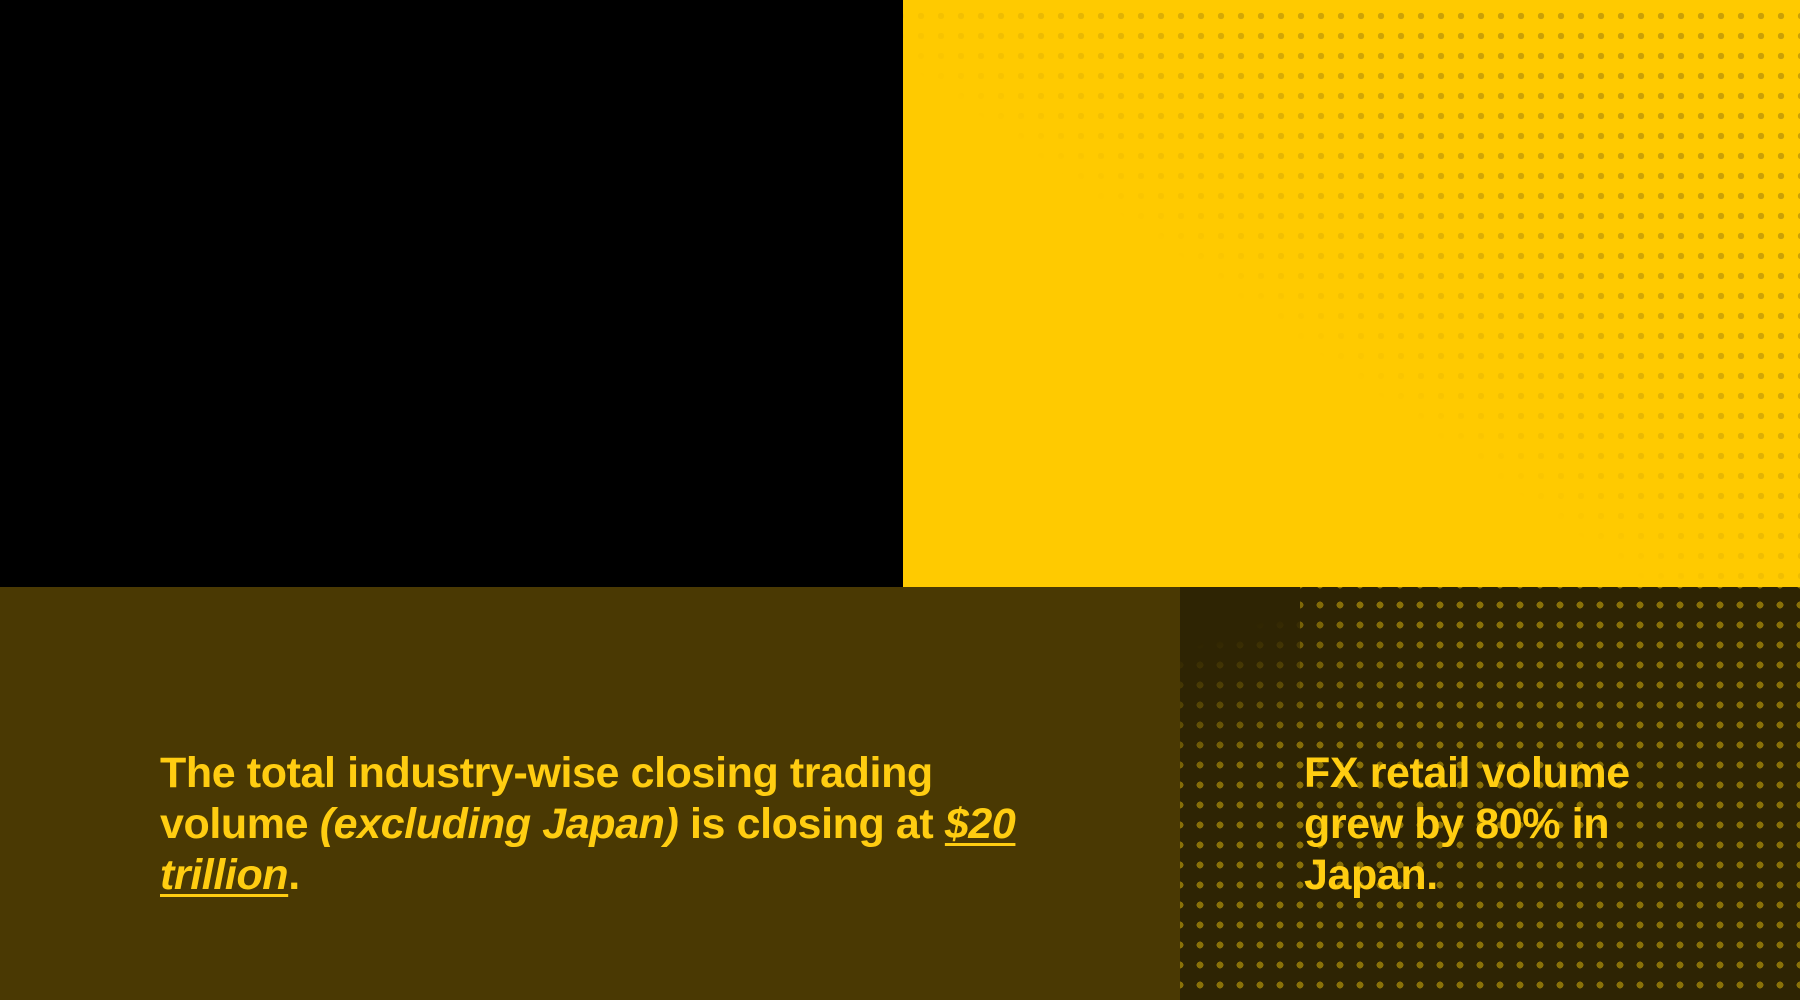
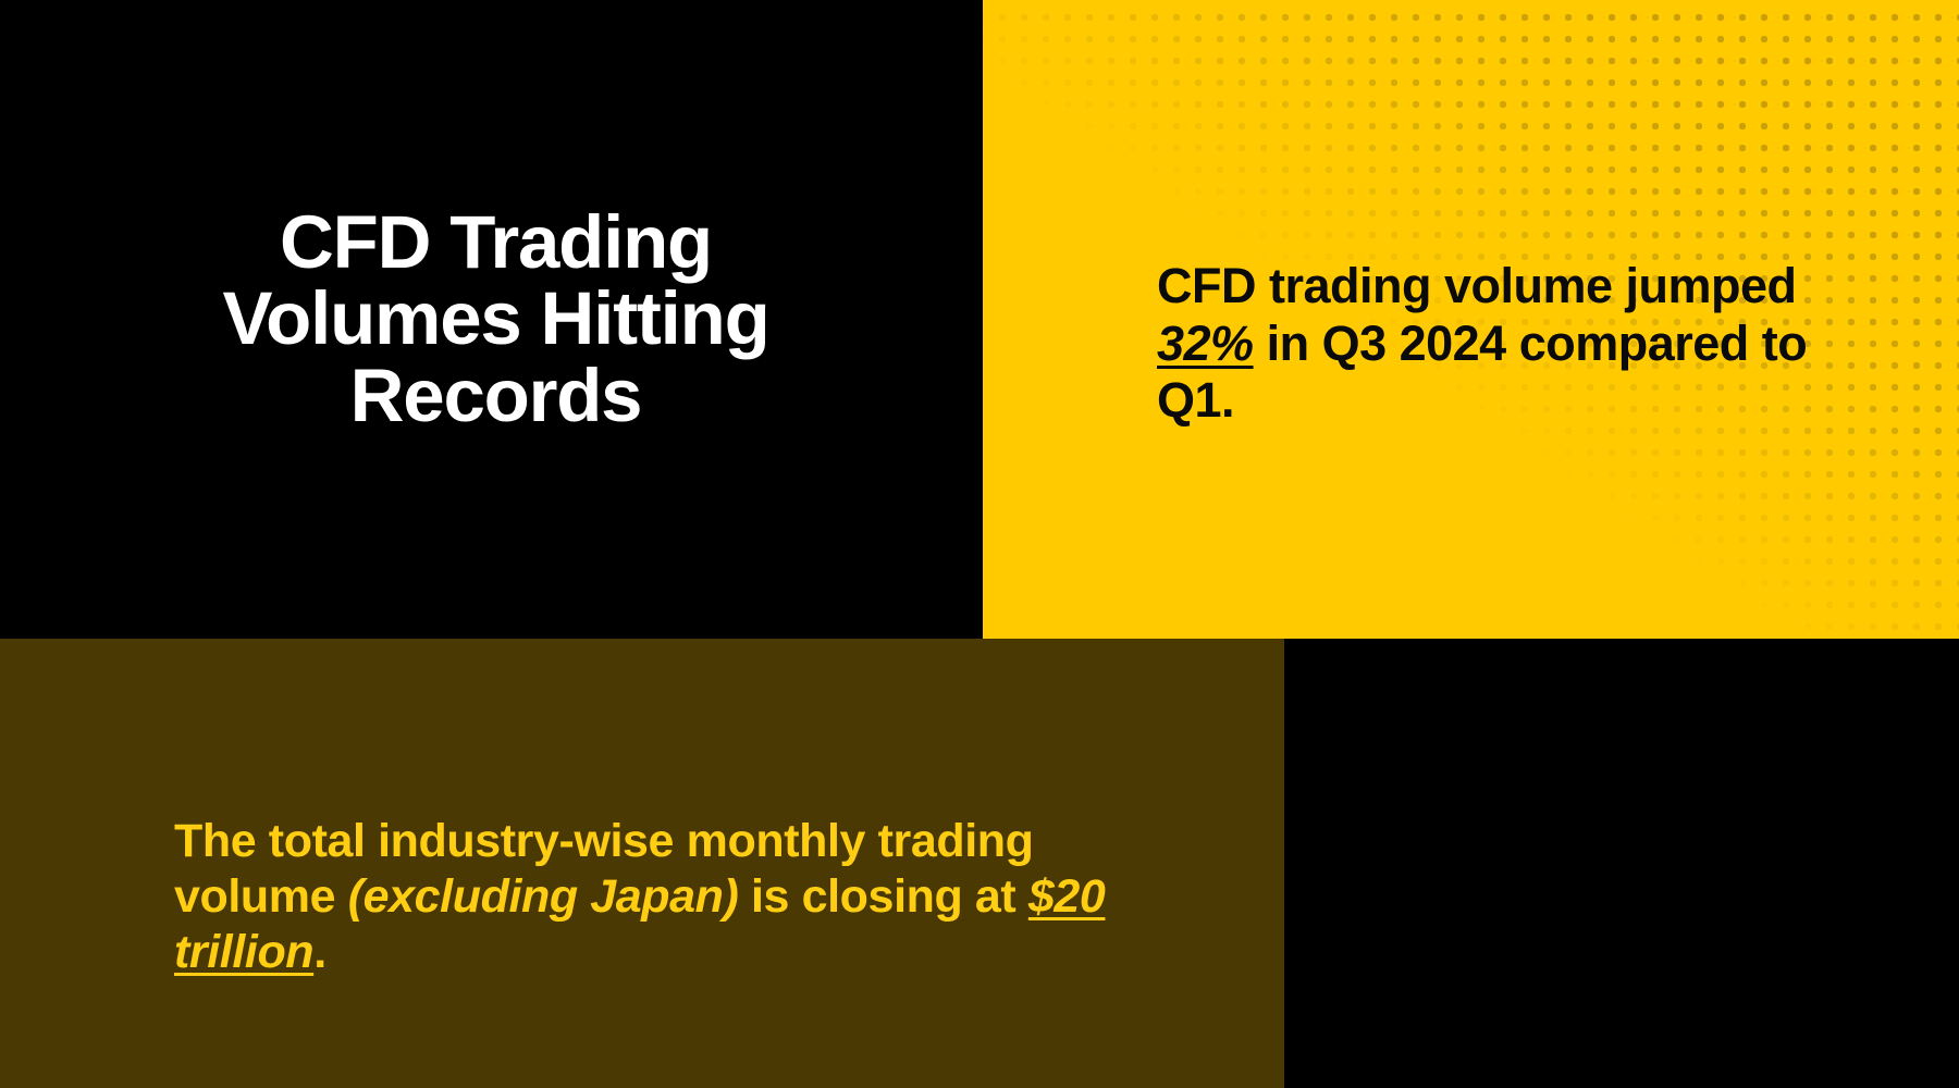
+ CFD Trading
+ Volumes Hitting
+ Records
+ CFD trading volume jumped 32% in Q3 2024 compared to Q1.
- The total industry-wise closing trading volume (excluding Japan) is closing at $20 trillion.
+ The total industry-wise monthly trading volume (excluding Japan) is closing at $20 trillion.
- FX retail volume grew by 80% in Japan.
